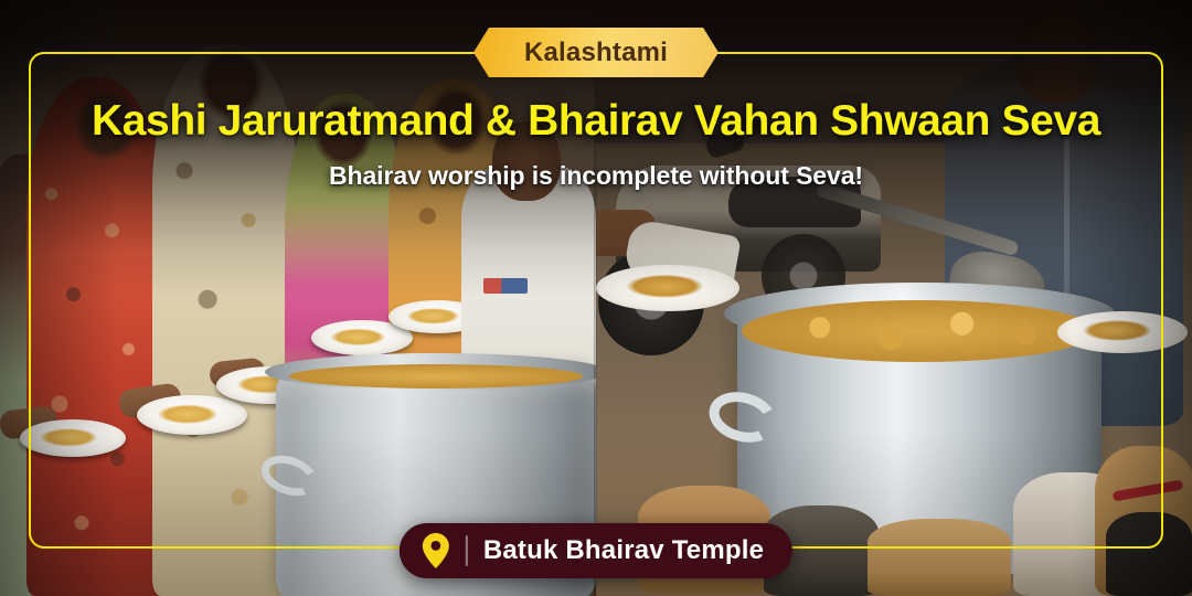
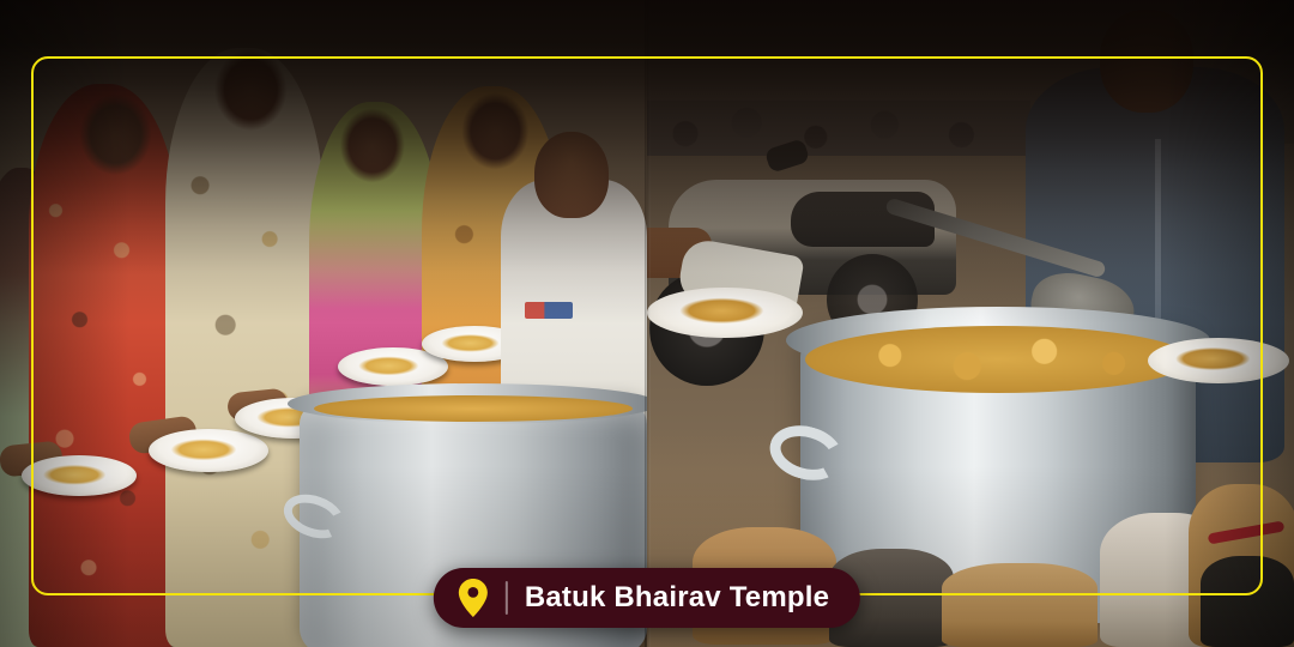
- Kalashtami
- Kashi Jaruratmand & Bhairav Vahan Shwaan Seva
- Bhairav worship is incomplete without Seva!
  Batuk Bhairav Temple
